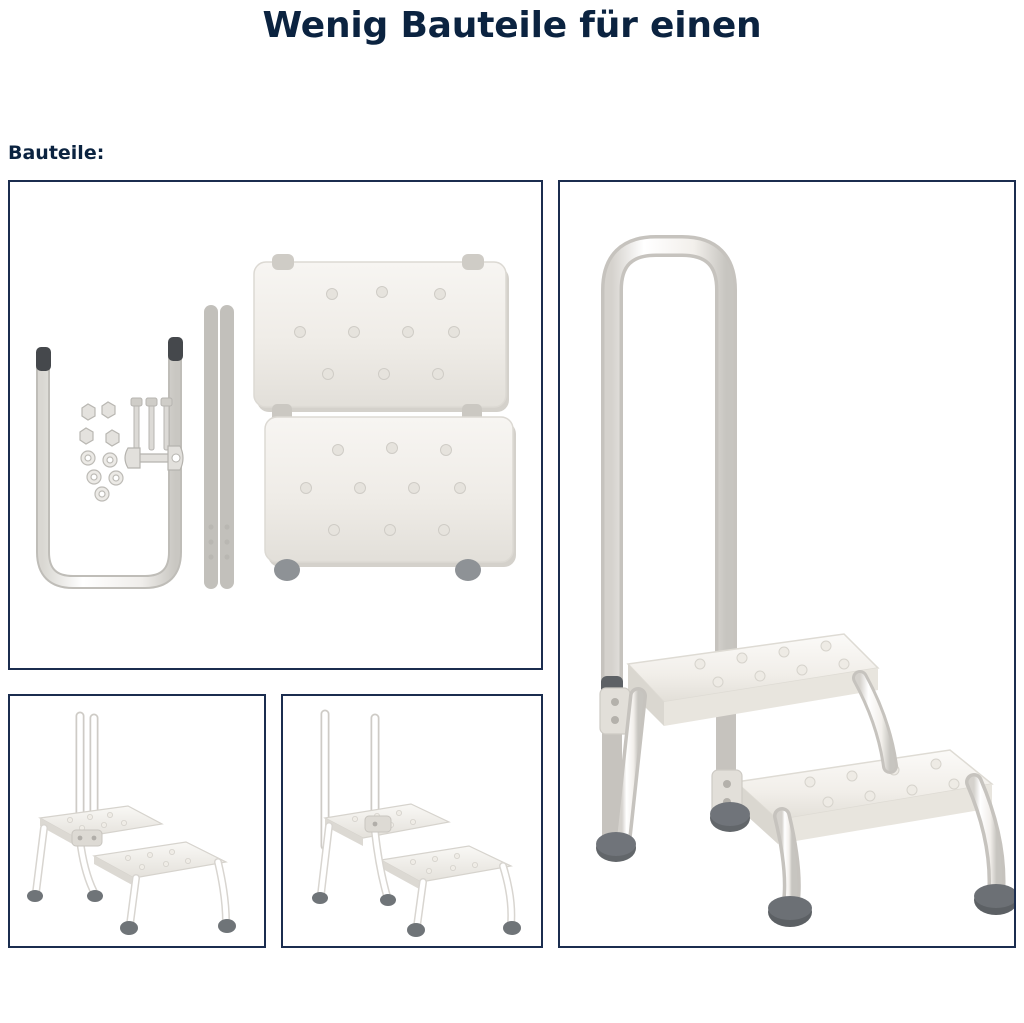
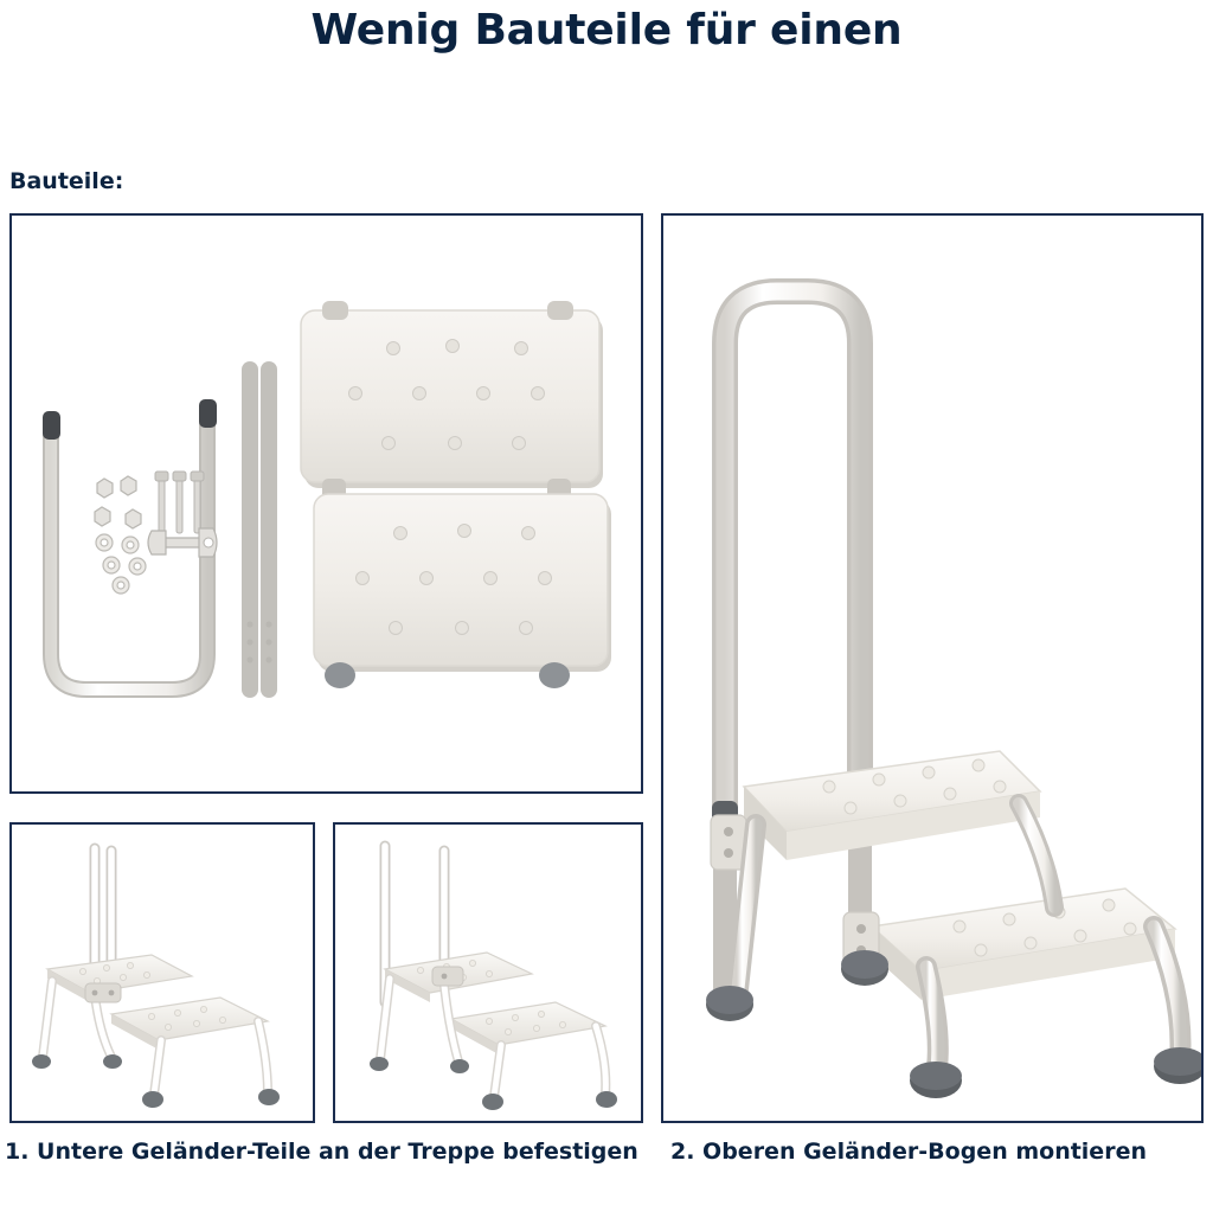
  Wenig Bauteile für einen
  Bauteile:
+ 1. Untere Geländer-Teile an der Treppe befestigen
+ 2. Oberen Geländer-Bogen montieren
